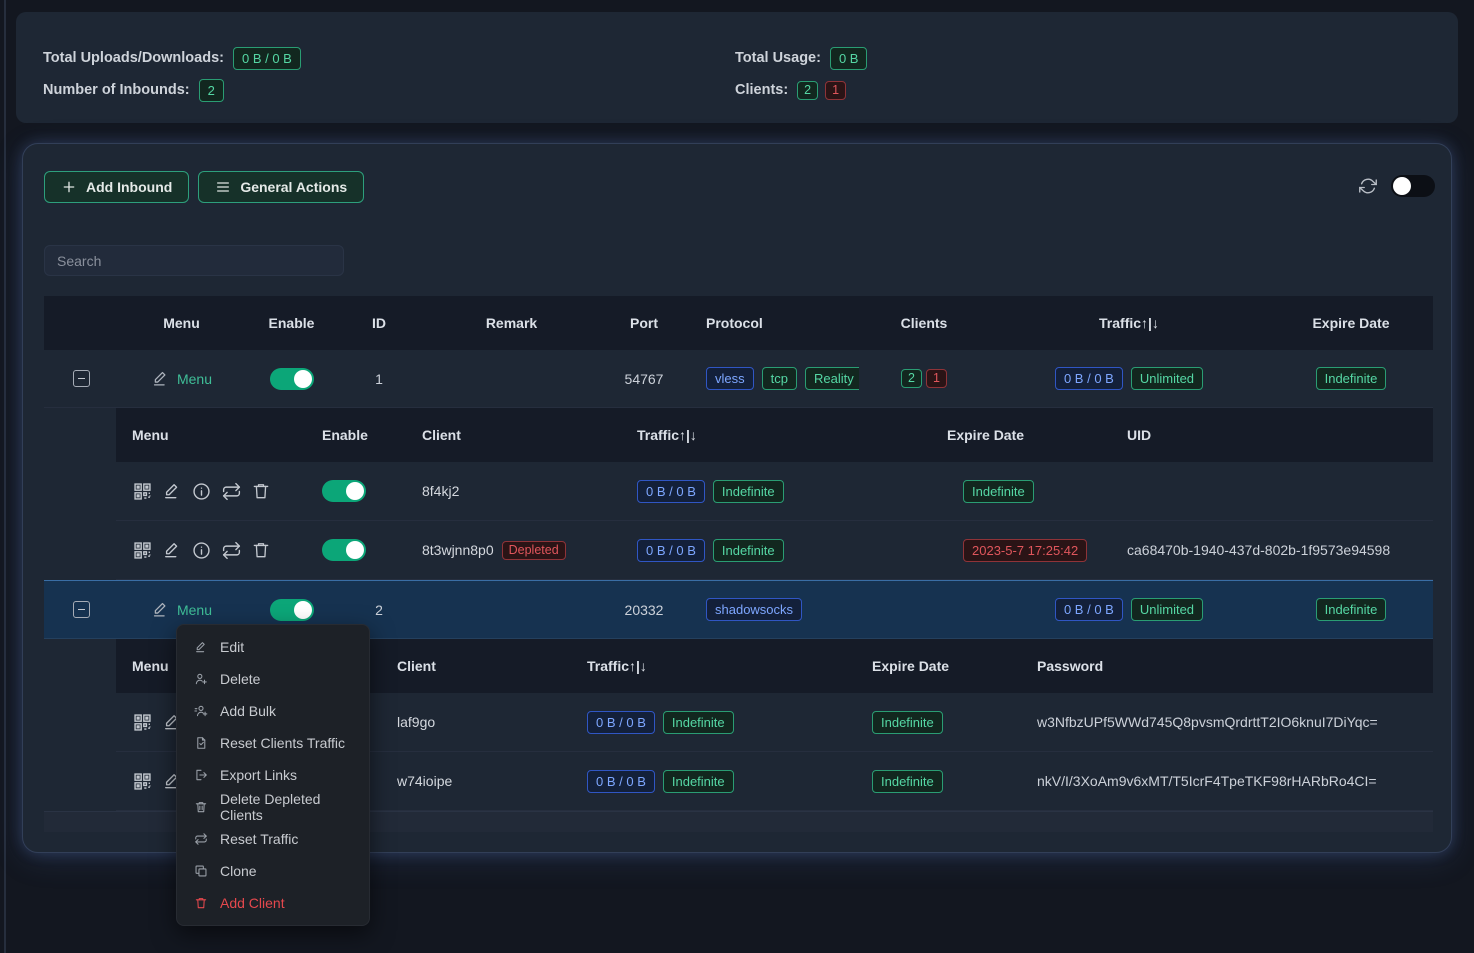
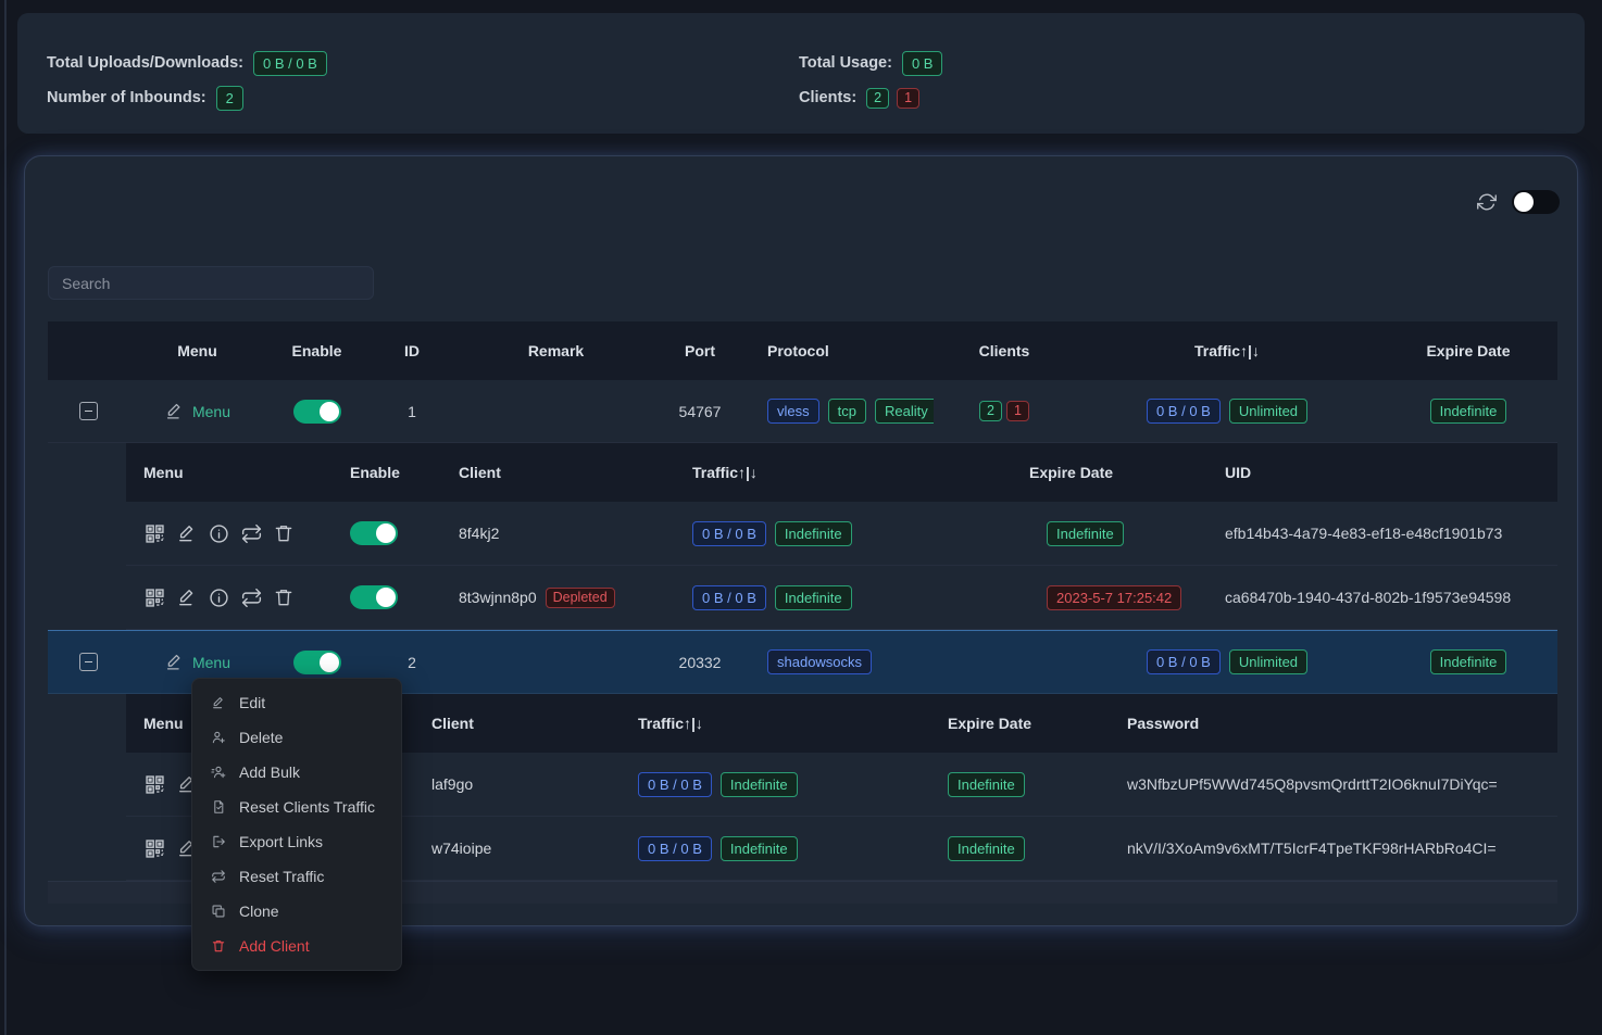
  Total Uploads/Downloads:
  0 B / 0 B
  Number of Inbounds:
  2
  Total Usage:
  0 B
  Clients:
  2
  1
- Add Inbound
- General Actions
  Search
  Menu
  Enable
  ID
  Remark
  Port
  Protocol
  Clients
  Traffic↑|↓
  Expire Date
  Menu
  1
  54767
  vless
  tcp
  Reality
  2
  1
  0 B / 0 B
  Unlimited
  Indefinite
  Menu
  Enable
  Client
  Traffic↑|↓
  Expire Date
  UID
  8f4kj2
  0 B / 0 B
  Indefinite
  Indefinite
+ efb14b43-4a79-4e83-ef18-e48cf1901b73
  8t3wjnn8p0
  Depleted
  0 B / 0 B
  Indefinite
  2023-5-7 17:25:42
  ca68470b-1940-437d-802b-1f9573e94598
  Menu
  2
  20332
  shadowsocks
  0 B / 0 B
  Unlimited
  Indefinite
  Menu
  Client
  Traffic↑|↓
  Expire Date
  Password
  laf9go
  0 B / 0 B
  Indefinite
  Indefinite
  w3NfbzUPf5WWd745Q8pvsmQrdrttT2IO6knuI7DiYqc=
  w74ioipe
  0 B / 0 B
  Indefinite
  Indefinite
  nkV/I/3XoAm9v6xMT/T5IcrF4TpeTKF98rHARbRo4CI=
  Edit
  Delete
  Add Bulk
  Reset Clients Traffic
  Export Links
- Delete Depleted Clients
  Reset Traffic
  Clone
  Add Client
